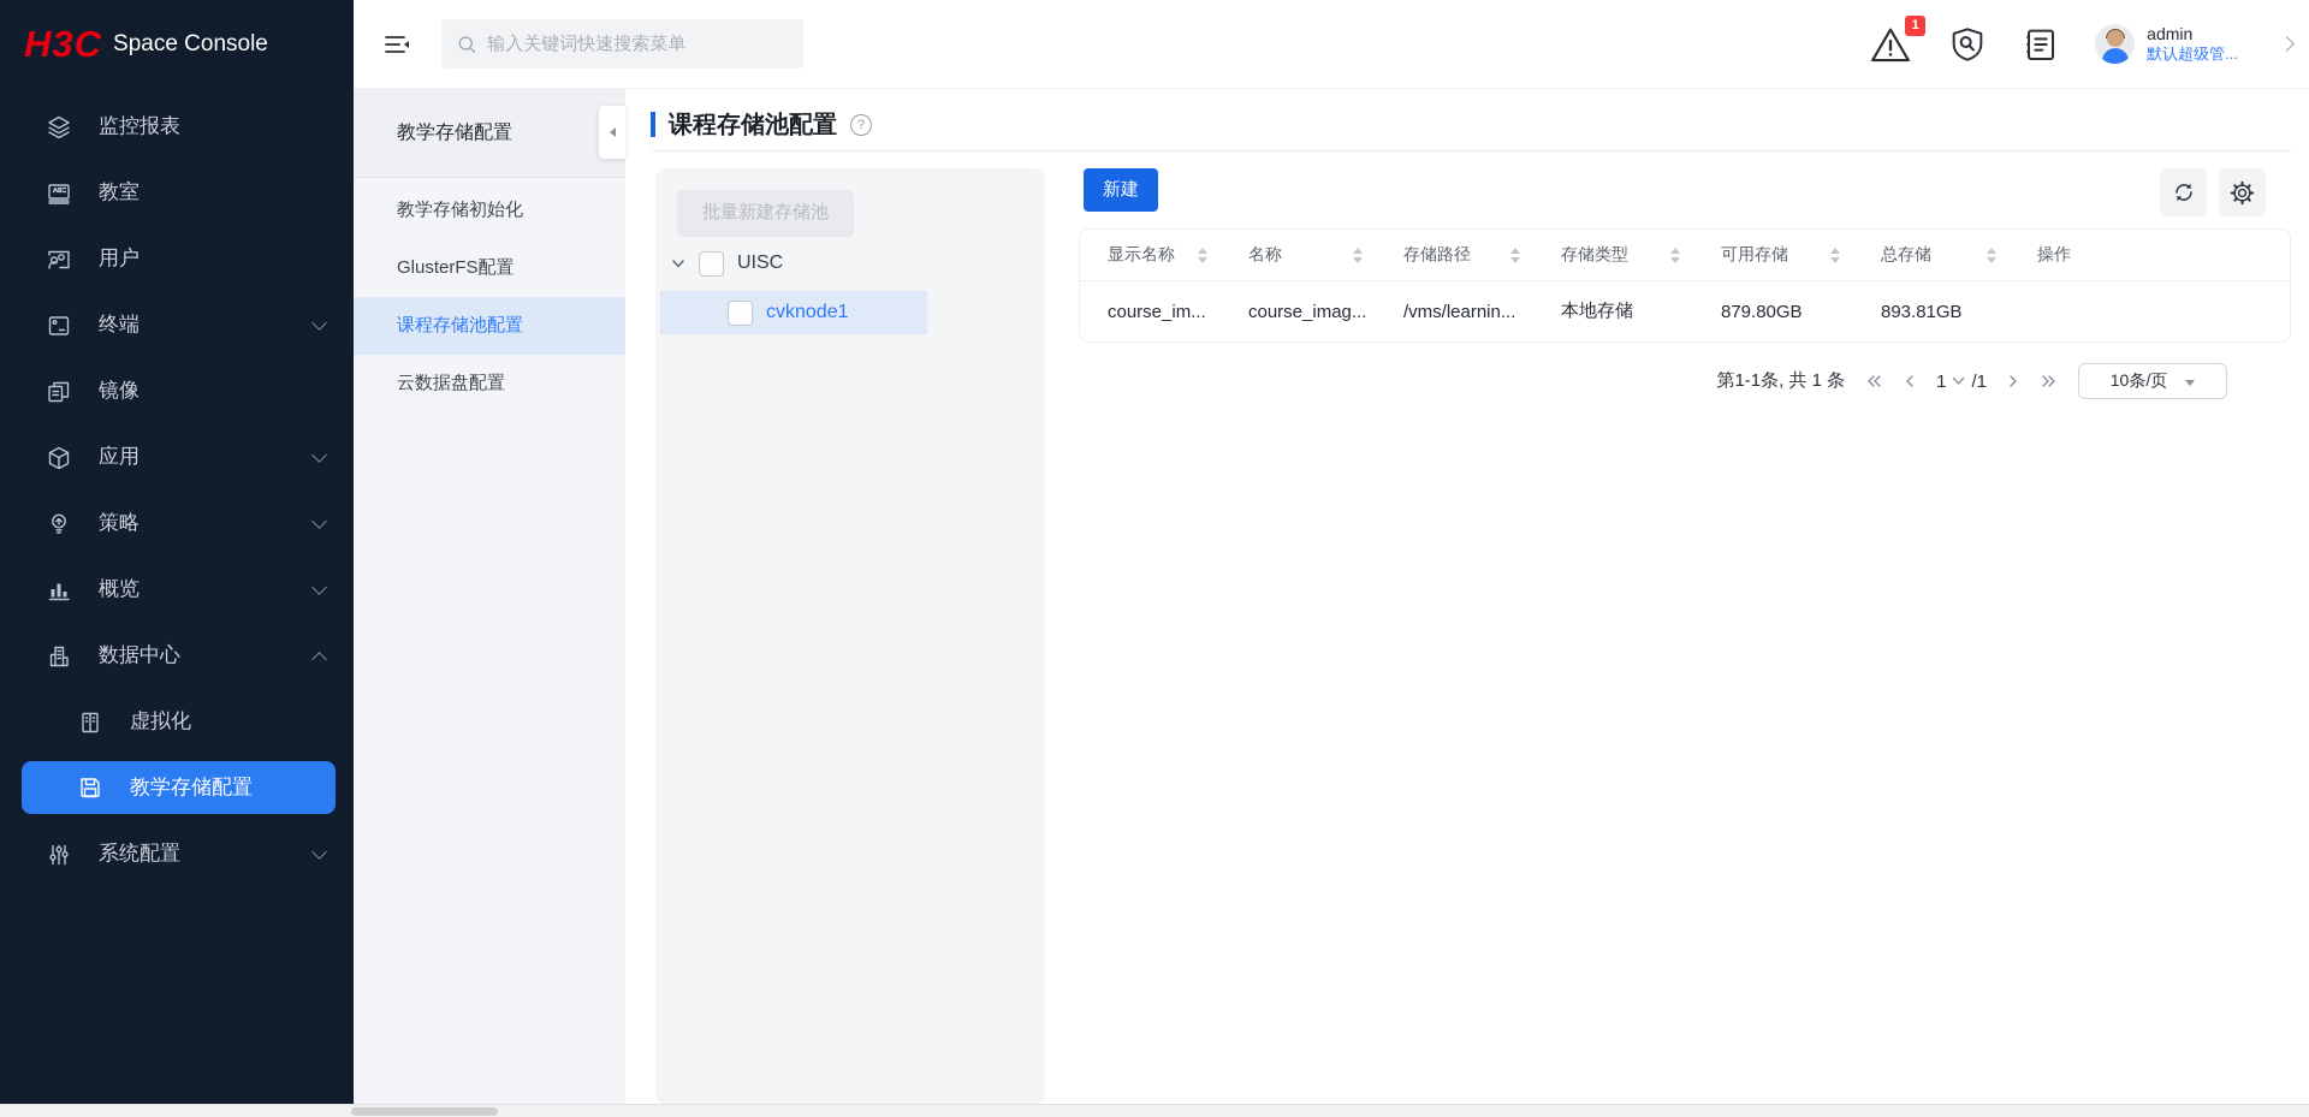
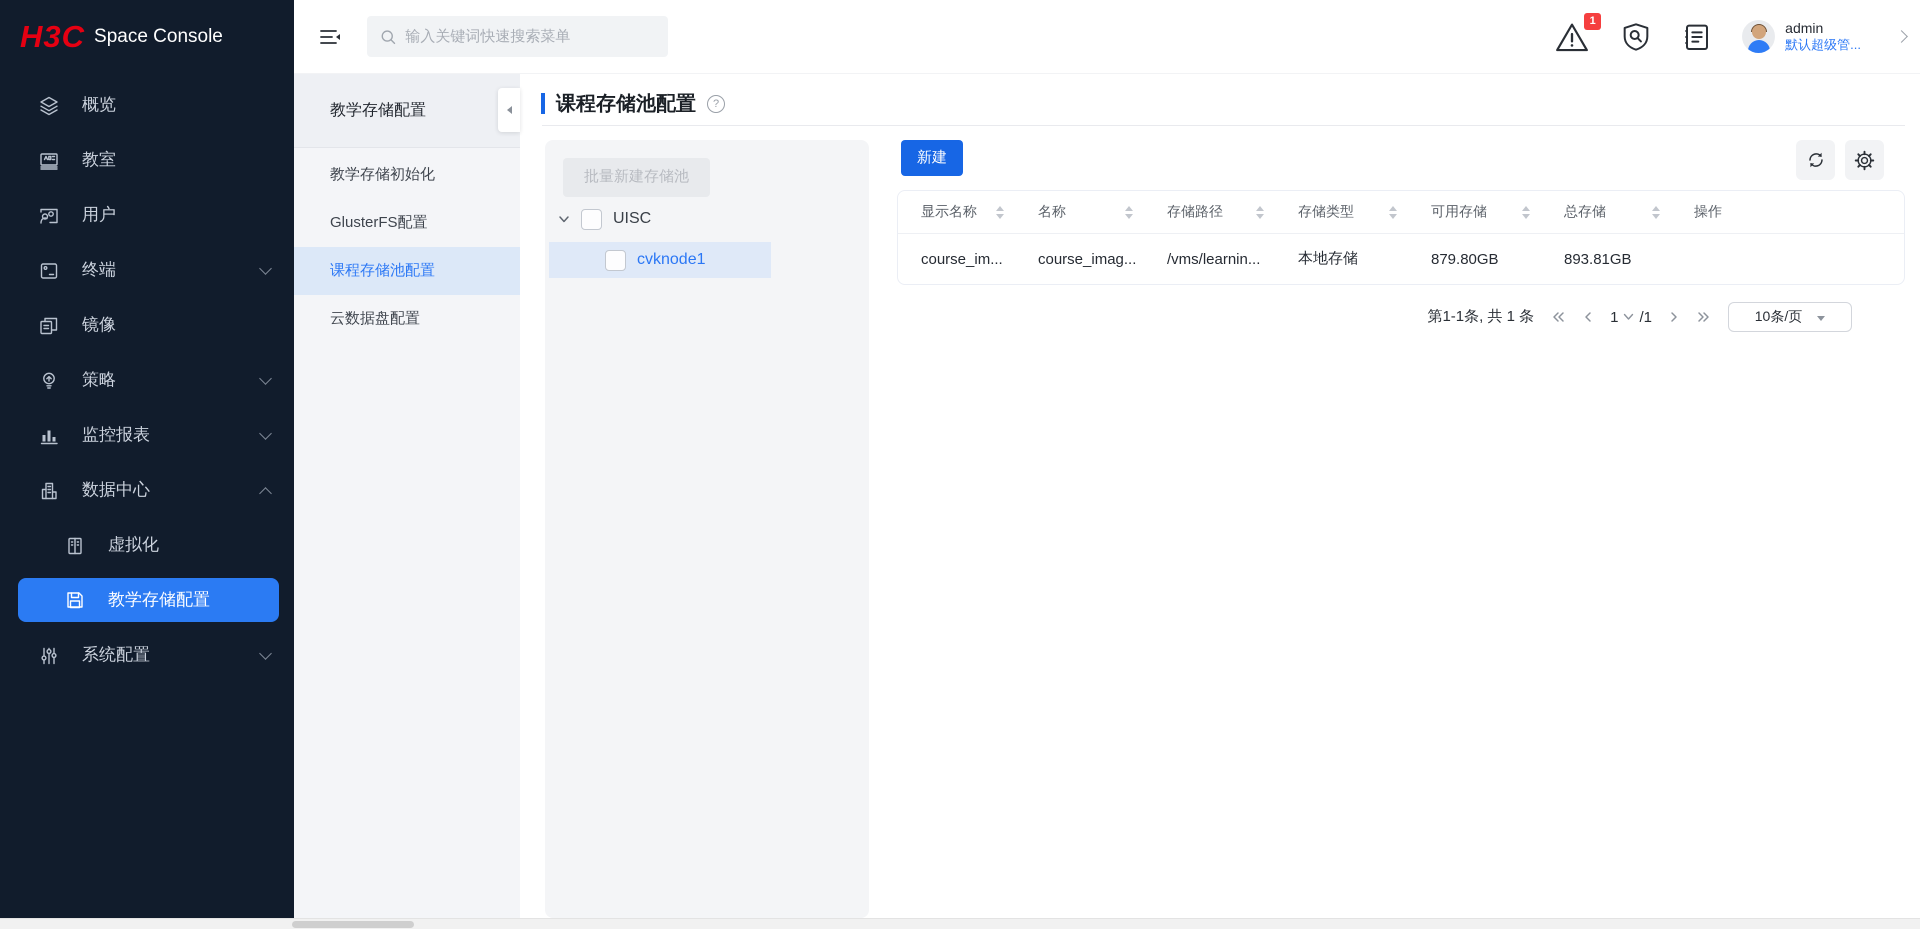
  H3C
  Space Console
- 监控报表
+ 概览
  教室
  用户
  终端
  镜像
- 应用
  策略
- 概览
+ 监控报表
  数据中心
  虚拟化
  教学存储配置
  系统配置
  输入关键词快速搜索菜单
  1
  admin
  默认超级管...
  教学存储配置
  教学存储初始化
  GlusterFS配置
  课程存储池配置
  云数据盘配置
  课程存储池配置
  ?
  批量新建存储池
  UISC
  cvknode1
  新建
  显示名称
  名称
  存储路径
  存储类型
  可用存储
  总存储
  操作
  course_im...
  course_imag...
  /vms/learnin...
  本地存储
  879.80GB
  893.81GB
  第1-1条, 共 1 条
  1
  /1
  10条/页
